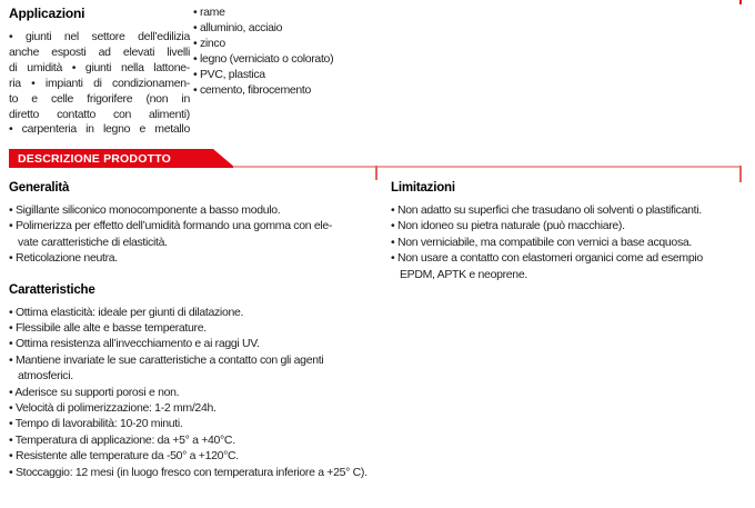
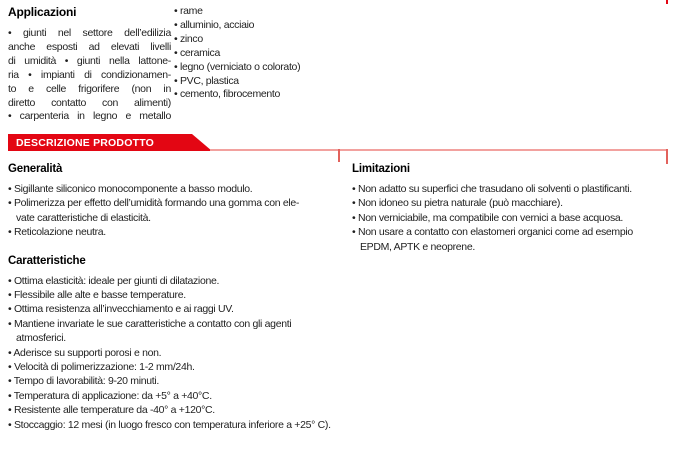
  Applicazioni
  • giunti nel settore dell’edilizia
  anche esposti ad elevati livelli
  di umidità • giunti nella lattone-
  ria • impianti di condizionamen-
  to e celle frigorifere (non in
  diretto contatto con alimenti)
  • carpenteria in legno e metallo
  • rame
  • alluminio, acciaio
  • zinco
+ • ceramica
  • legno (verniciato o colorato)
  • PVC, plastica
  • cemento, fibrocemento
  DESCRIZIONE PRODOTTO
  Generalità
  • Sigillante siliconico monocomponente a basso modulo.
  • Polimerizza per effetto dell’umidità formando una gomma con ele-
  vate caratteristiche di elasticità.
  • Reticolazione neutra.
  Caratteristiche
  • Ottima elasticità: ideale per giunti di dilatazione.
  • Flessibile alle alte e basse temperature.
  • Ottima resistenza all’invecchiamento e ai raggi UV.
  • Mantiene invariate le sue caratteristiche a contatto con gli agenti
  atmosferici.
  • Aderisce su supporti porosi e non.
  • Velocità di polimerizzazione: 1-2 mm/24h.
- • Tempo di lavorabilità: 10-20 minuti.
+ • Tempo di lavorabilità: 9-20 minuti.
  • Temperatura di applicazione: da +5° a +40°C.
- • Resistente alle temperature da -50° a +120°C.
+ • Resistente alle temperature da -40° a +120°C.
  • Stoccaggio: 12 mesi (in luogo fresco con temperatura inferiore a +25° C).
  Limitazioni
  • Non adatto su superfici che trasudano oli solventi o plastificanti.
  • Non idoneo su pietra naturale (può macchiare).
  • Non verniciabile, ma compatibile con vernici a base acquosa.
  • Non usare a contatto con elastomeri organici come ad esempio
  EPDM, APTK e neoprene.
